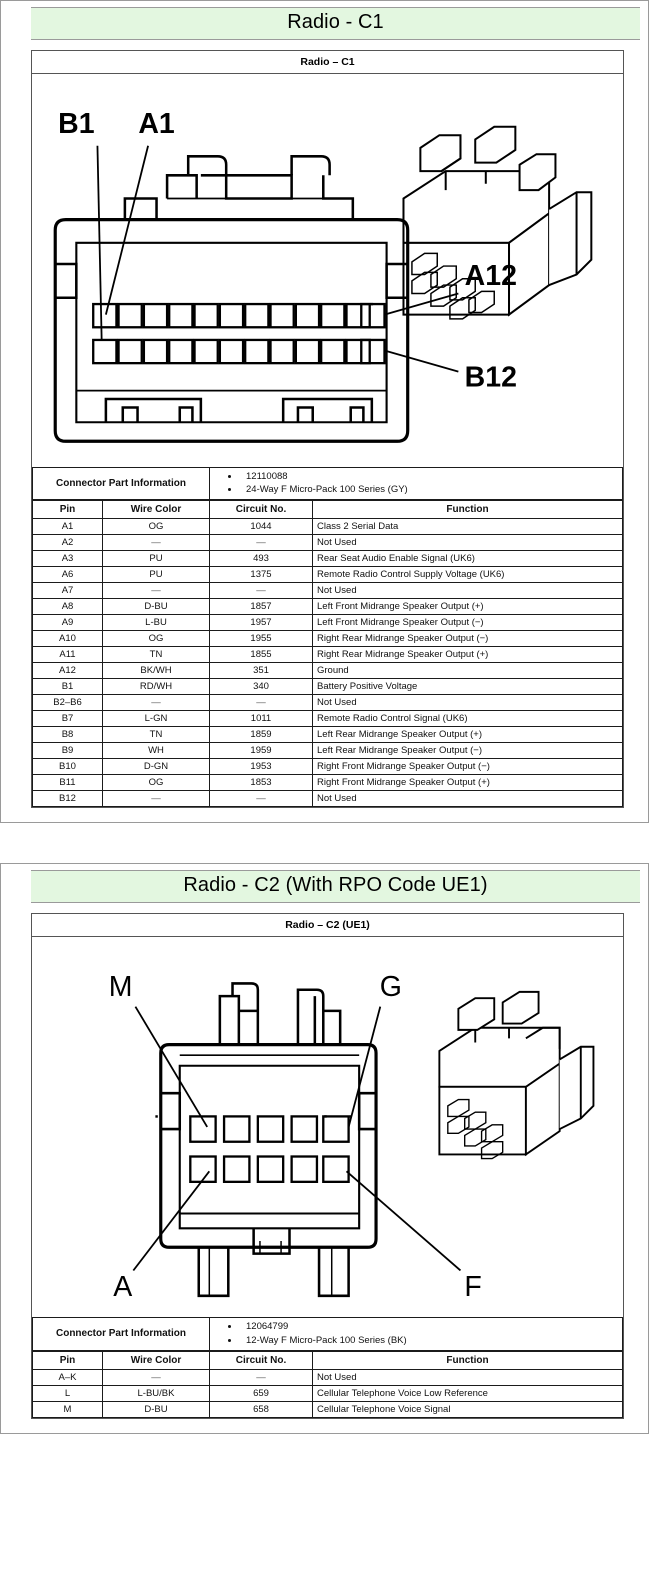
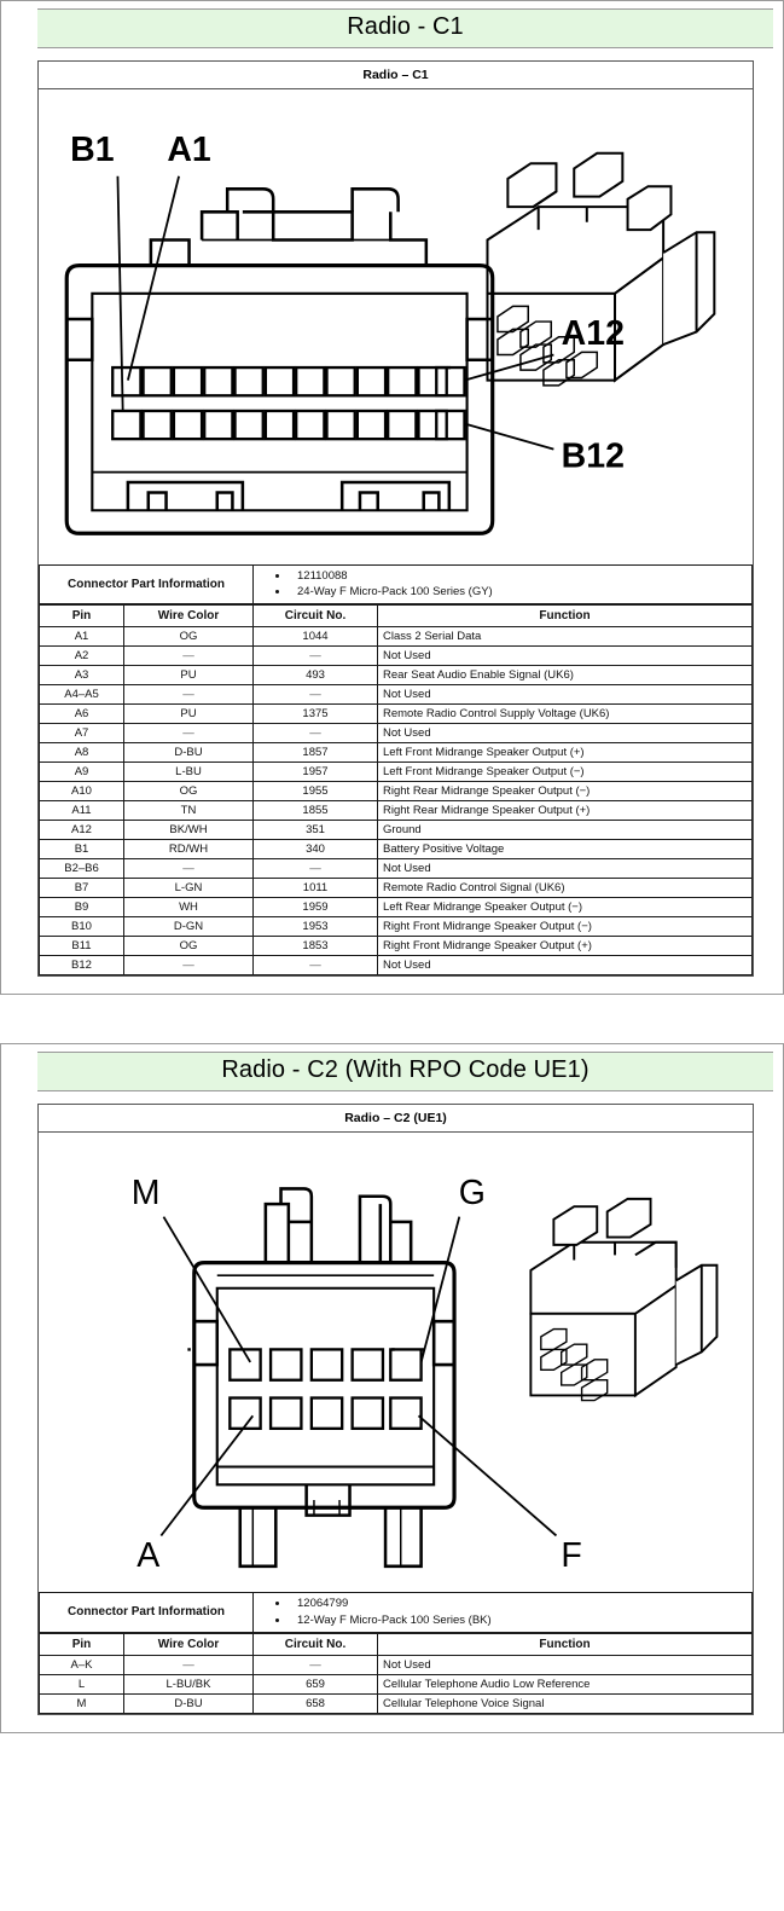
  Radio - C1
  Radio – C1
  B1
  A1
  A12
  B12
  Connector Part Information	12110088 24-Way F Micro-Pack 100 Series (GY)
  Pin	Wire Color	Circuit No.	Function
  A1	OG	1044	Class 2 Serial Data
  A2	—	—	Not Used
  A3	PU	493	Rear Seat Audio Enable Signal (UK6)
+ A4–A5	—	—	Not Used
  A6	PU	1375	Remote Radio Control Supply Voltage (UK6)
  A7	—	—	Not Used
  A8	D-BU	1857	Left Front Midrange Speaker Output (+)
  A9	L-BU	1957	Left Front Midrange Speaker Output (−)
  A10	OG	1955	Right Rear Midrange Speaker Output (−)
  A11	TN	1855	Right Rear Midrange Speaker Output (+)
  A12	BK/WH	351	Ground
  B1	RD/WH	340	Battery Positive Voltage
  B2–B6	—	—	Not Used
  B7	L-GN	1011	Remote Radio Control Signal (UK6)
- B8	TN	1859	Left Rear Midrange Speaker Output (+)
  B9	WH	1959	Left Rear Midrange Speaker Output (−)
  B10	D-GN	1953	Right Front Midrange Speaker Output (−)
  B11	OG	1853	Right Front Midrange Speaker Output (+)
  B12	—	—	Not Used
  Radio - C2 (With RPO Code UE1)
  Radio – C2 (UE1)
  M
  G
  A
  F
  Connector Part Information	12064799 12-Way F Micro-Pack 100 Series (BK)
  Pin	Wire Color	Circuit No.	Function
  A–K	—	—	Not Used
- L	L-BU/BK	659	Cellular Telephone Voice Low Reference
+ L	L-BU/BK	659	Cellular Telephone Audio Low Reference
  M	D-BU	658	Cellular Telephone Voice Signal
